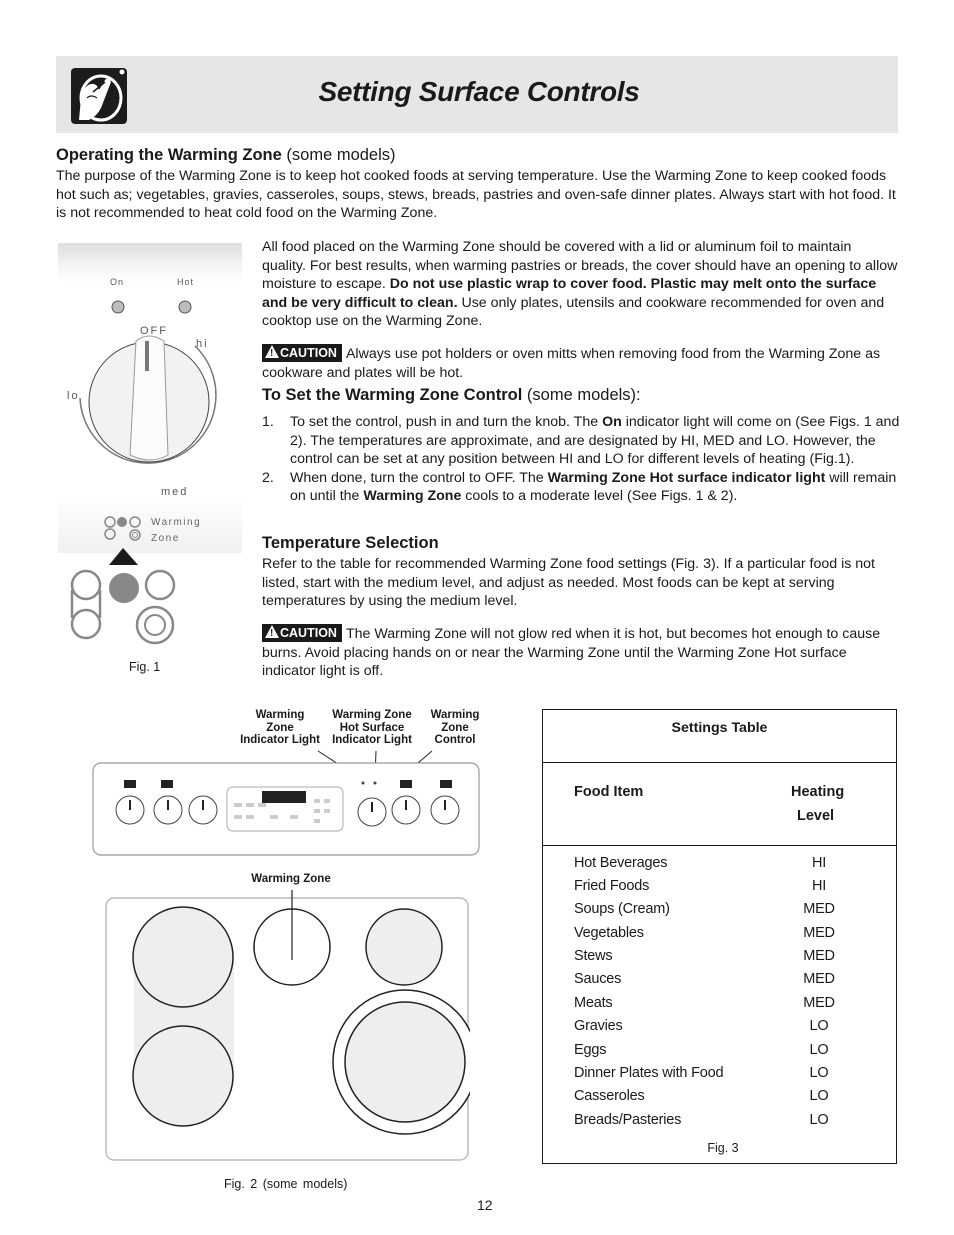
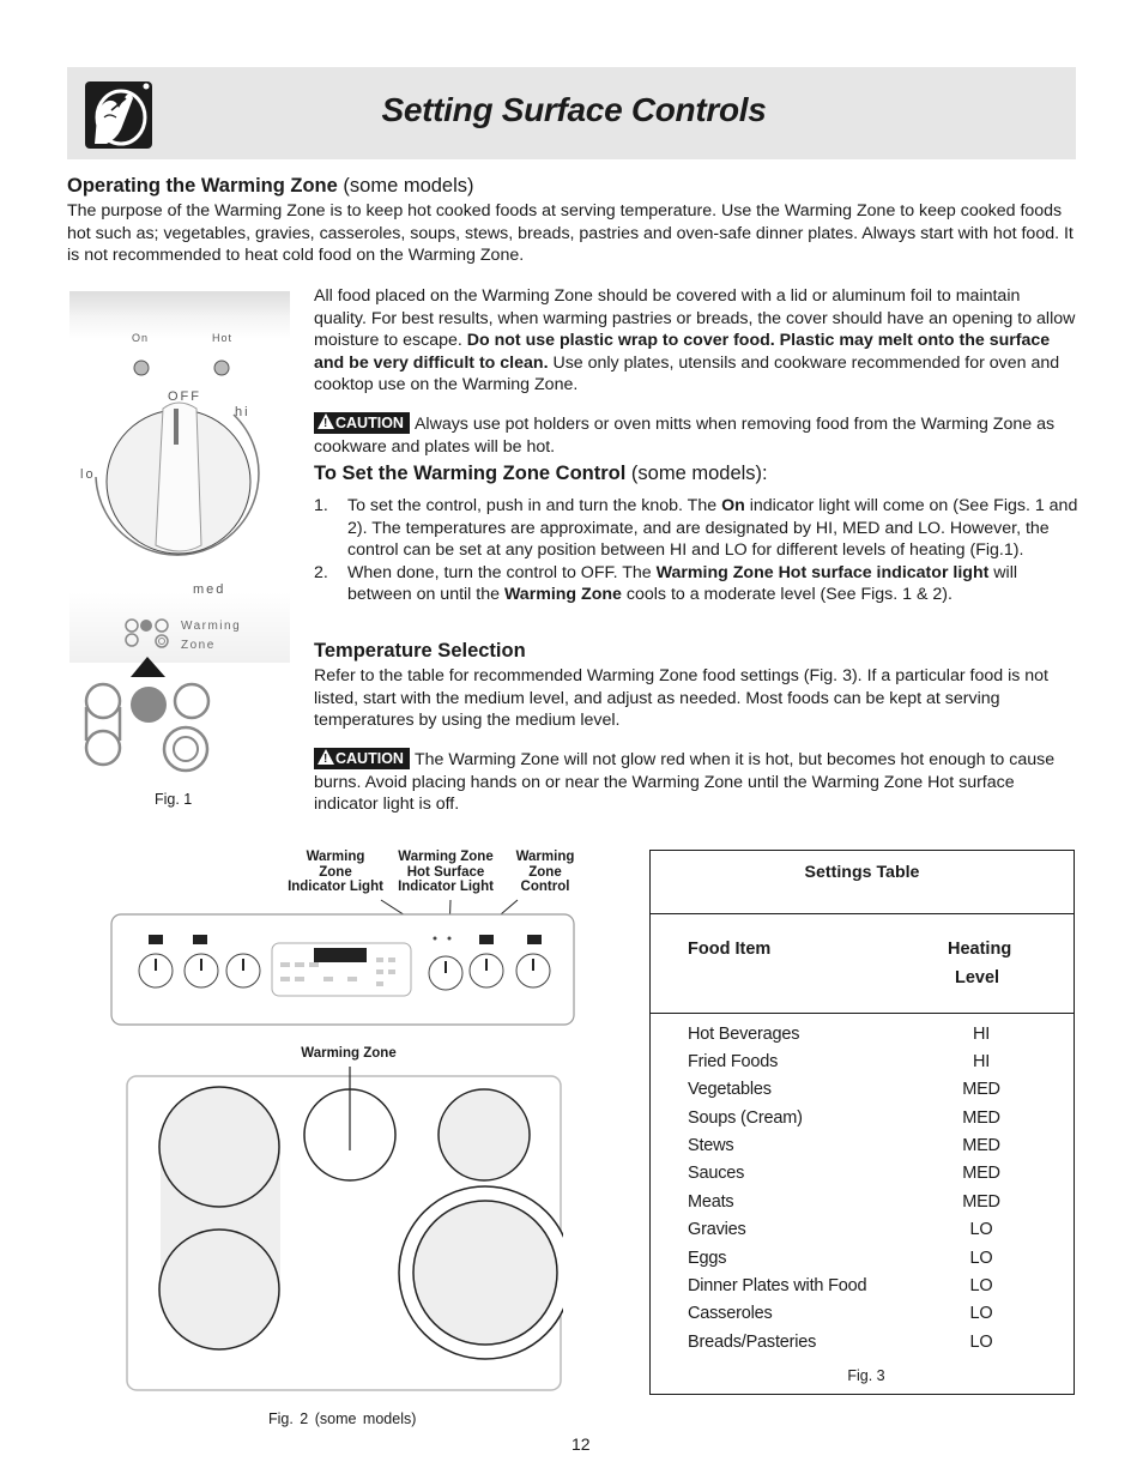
  Setting Surface Controls
  Operating the Warming Zone (some models)
  The purpose of the Warming Zone is to keep hot cooked foods at serving temperature. Use the Warming Zone to keep cooked foods hot such as; vegetables, gravies, casseroles, soups, stews, breads, pastries and oven-safe dinner plates. Always start with hot food. It is not recommended to heat cold food on the Warming Zone.
  On
  Hot
  OFF
  hi
  lo
  med
  Warming
  Zone
  Fig. 1
  All food placed on the Warming Zone should be covered with a lid or aluminum foil to maintain quality. For best results, when warming pastries or breads, the cover should have an opening to allow moisture to escape. Do not use plastic wrap to cover food. Plastic may melt onto the surface and be very difficult to clean. Use only plates, utensils and cookware recommended for oven and cooktop use on the Warming Zone.
  CAUTION Always use pot holders or oven mitts when removing food from the Warming Zone as cookware and plates will be hot.
  To Set the Warming Zone Control (some models):
  1.
  To set the control, push in and turn the knob. The On indicator light will come on (See Figs. 1 and 2). The temperatures are approximate, and are designated by HI, MED and LO. However, the control can be set at any position between HI and LO for different levels of heating (Fig.1).
  2.
- When done, turn the control to OFF. The Warming Zone Hot surface indicator light will remain on until the Warming Zone cools to a moderate level (See Figs. 1 & 2).
+ When done, turn the control to OFF. The Warming Zone Hot surface indicator light will between on until the Warming Zone cools to a moderate level (See Figs. 1 & 2).
  Temperature Selection
  Refer to the table for recommended Warming Zone food settings (Fig. 3). If a particular food is not listed, start with the medium level, and adjust as needed. Most foods can be kept at serving temperatures by using the medium level.
  CAUTION The Warming Zone will not glow red when it is hot, but becomes hot enough to cause burns. Avoid placing hands on or near the Warming Zone until the Warming Zone Hot surface indicator light is off.
  Warming
  Zone
  Indicator Light
  Warming Zone
  Hot Surface
  Indicator Light
  Warming
  Zone
  Control
  Warming Zone
  Fig. 2 (some models)
  Settings Table
  Food Item
  Heating
  Level
  Hot Beverages
  HI
  Fried Foods
  HI
- Soups (Cream)
+ Vegetables
  MED
- Vegetables
+ Soups (Cream)
  MED
  Stews
  MED
  Sauces
  MED
  Meats
  MED
  Gravies
  LO
  Eggs
  LO
  Dinner Plates with Food
  LO
  Casseroles
  LO
  Breads/Pasteries
  LO
  Fig. 3
  12
